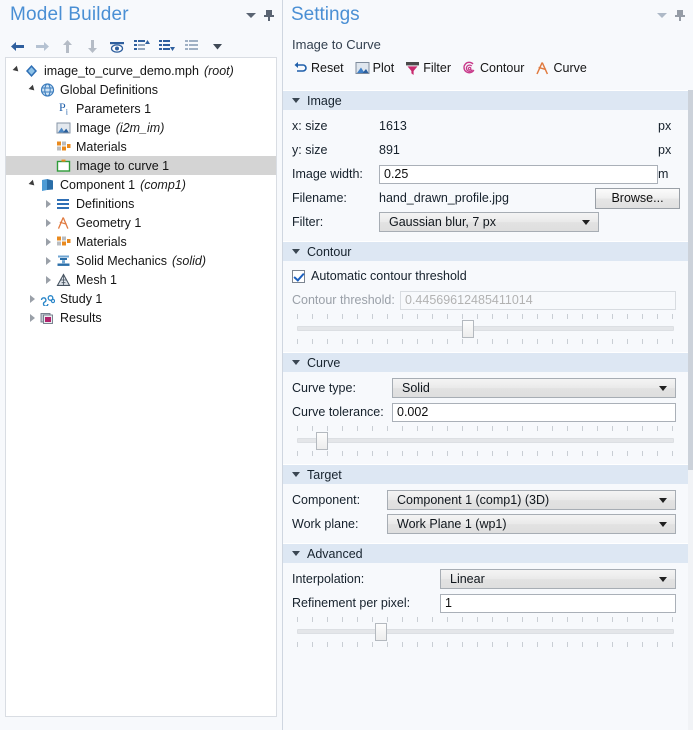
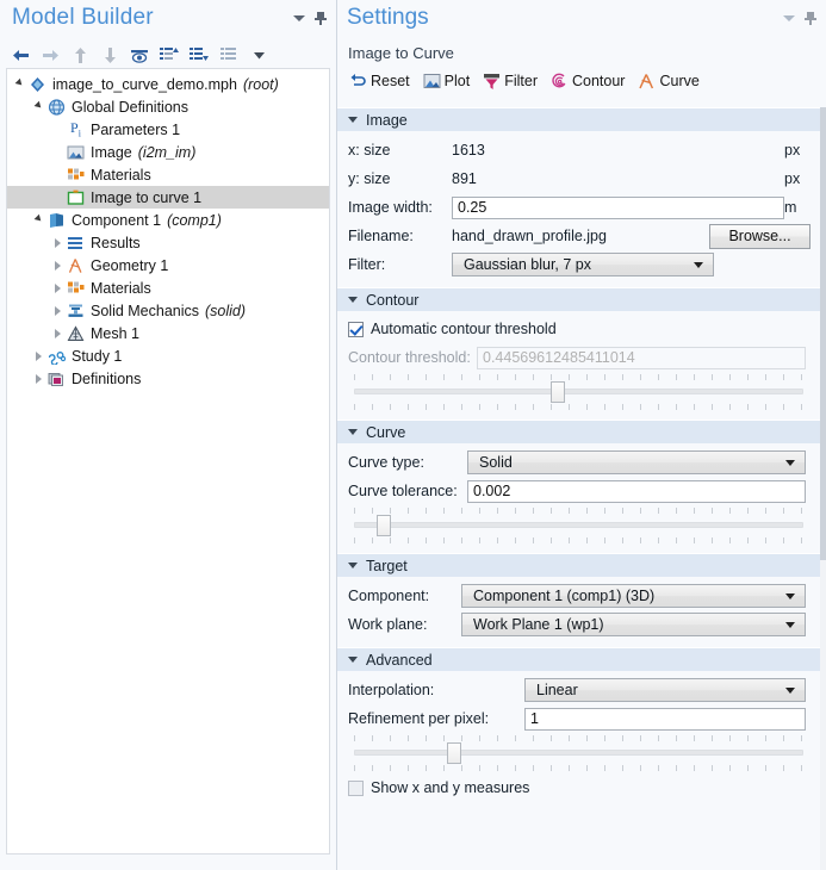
  Model Builder
  image_to_curve_demo.mph
  (root)
  Global Definitions
  Pi
  Parameters 1
  Image
  (i2m_im)
  Materials
  Image to curve 1
  Component 1
  (comp1)
- Definitions
+ Results
  Geometry 1
  Materials
  Solid Mechanics
  (solid)
  Mesh 1
  Study 1
- Results
+ Definitions
  Settings
  Image to Curve
  Reset
  Plot
  Filter
  Contour
  Curve
  Image
  x: size
  1613
  px
  y: size
  891
  px
  Image width:
  0.25
  m
  Filename:
  hand_drawn_profile.jpg
  Browse...
  Filter:
  Gaussian blur, 7 px
  Contour
  Automatic contour threshold
  Contour threshold:
  0.44569612485411014
  Curve
  Curve type:
  Solid
  Curve tolerance:
  0.002
  Target
  Component:
  Component 1 (comp1) (3D)
  Work plane:
  Work Plane 1 (wp1)
  Advanced
  Interpolation:
  Linear
  Refinement per pixel:
  1
+ Show x and y measures
